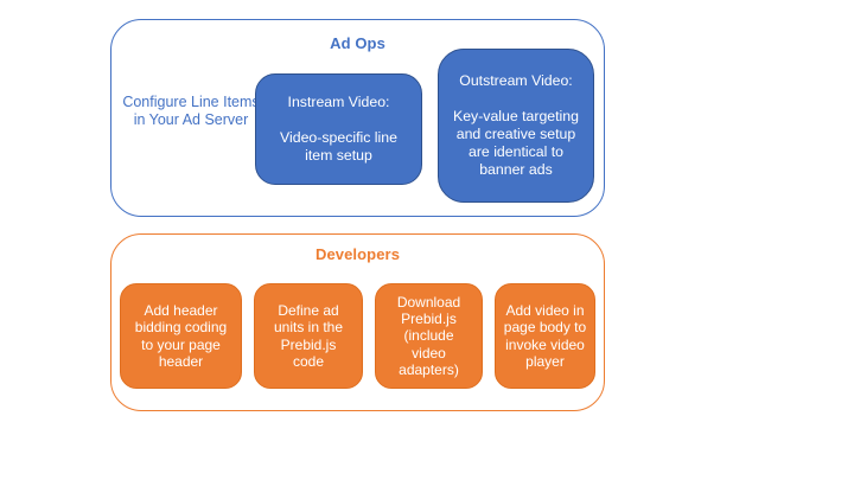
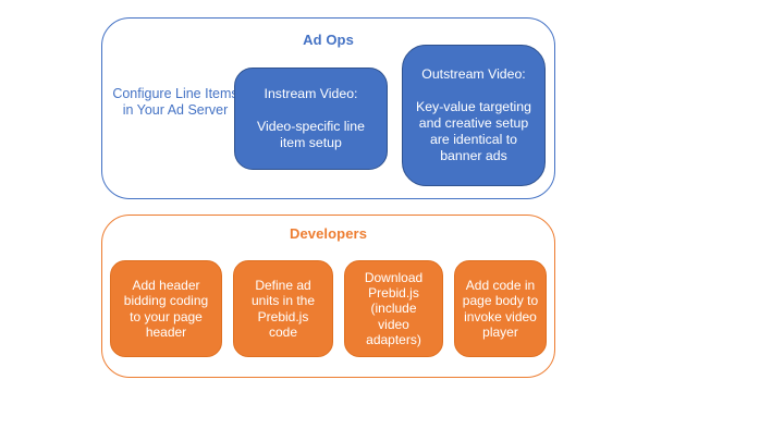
  Ad Ops
  Configure Line Item in Your Ad Server
  Instream Video:
  Video-specific line item setup
  Outstream Video:
  Key-value targeting and creative setup are identical to banner ads
  Developers
  Add header bidding coding to your page header
  Define ad units in the Prebid.js code
  Download Prebid.js (include video adapters)
- Add video in page body to invoke video player
+ Add code in page body to invoke video player
